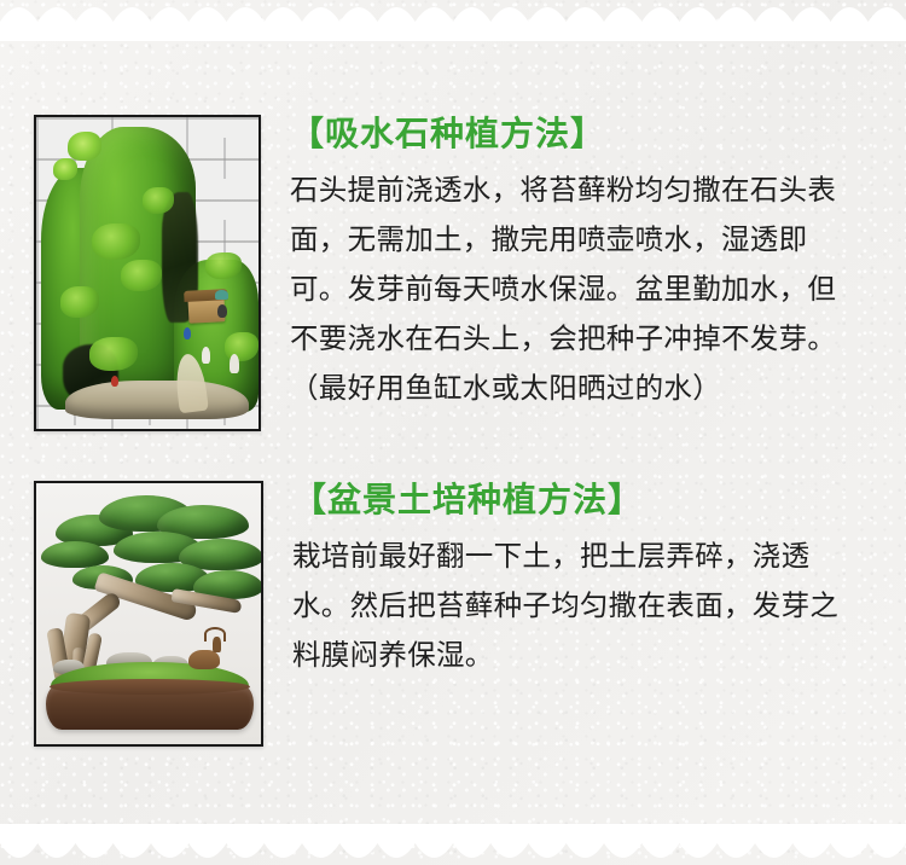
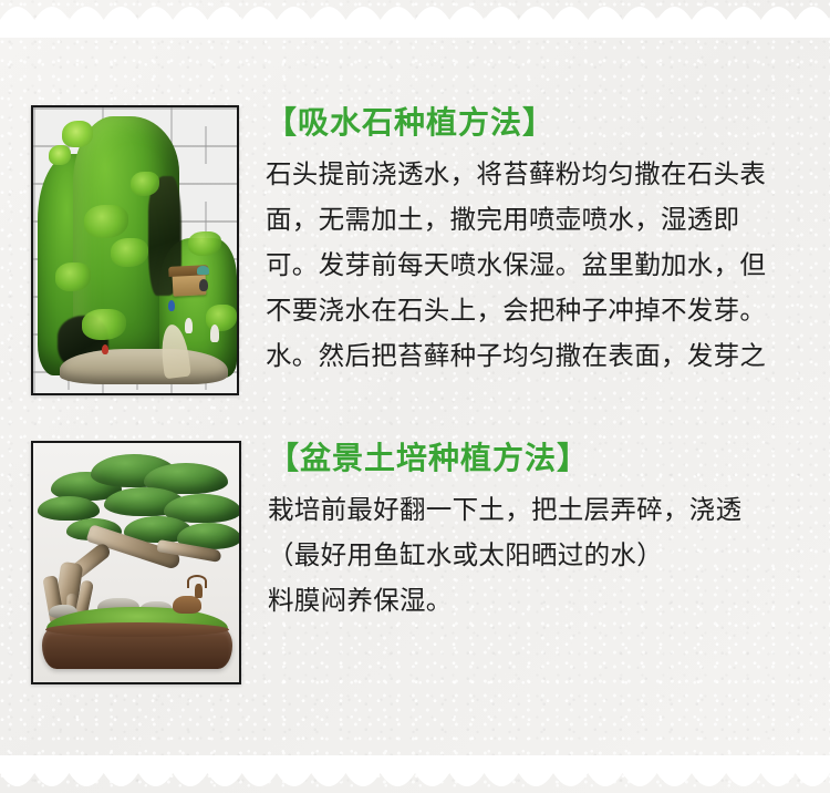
  【吸水石种植方法】
  石头提前浇透水，将苔藓粉均匀撒在石头表
  面，无需加土，撒完用喷壶喷水，湿透即
  可。发芽前每天喷水保湿。盆里勤加水，但
  不要浇水在石头上，会把种子冲掉不发芽。
- （最好用鱼缸水或太阳晒过的水）
+ 水。然后把苔藓种子均匀撒在表面，发芽之
  【盆景土培种植方法】
  栽培前最好翻一下土，把土层弄碎，浇透
- 水。然后把苔藓种子均匀撒在表面，发芽之
+ （最好用鱼缸水或太阳晒过的水）
  料膜闷养保湿。
